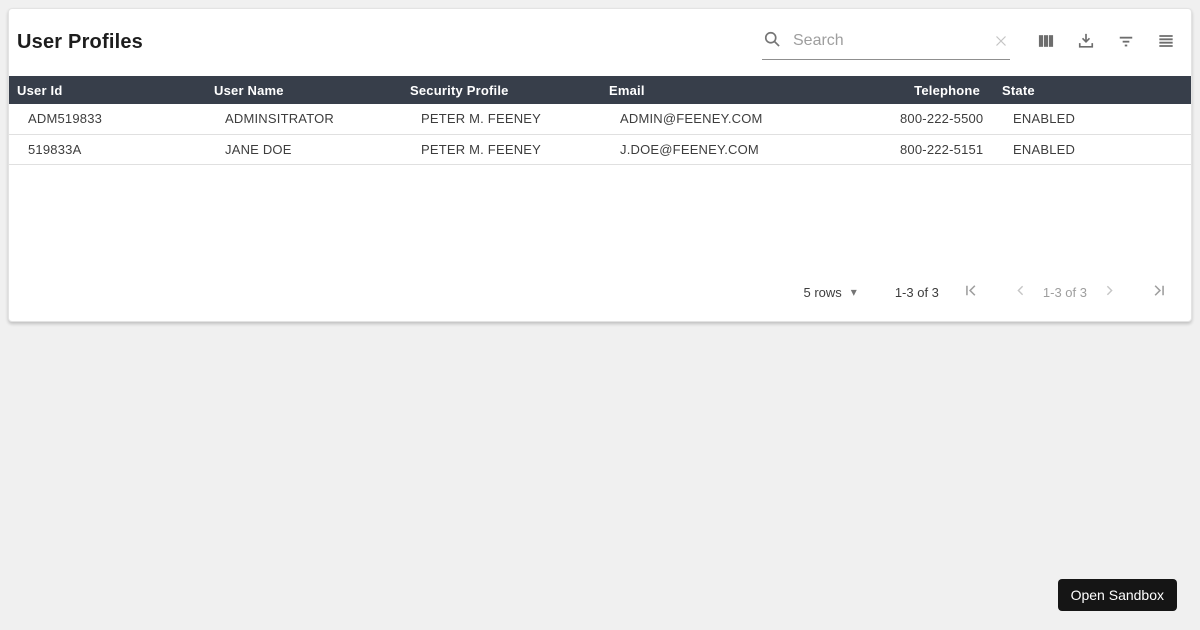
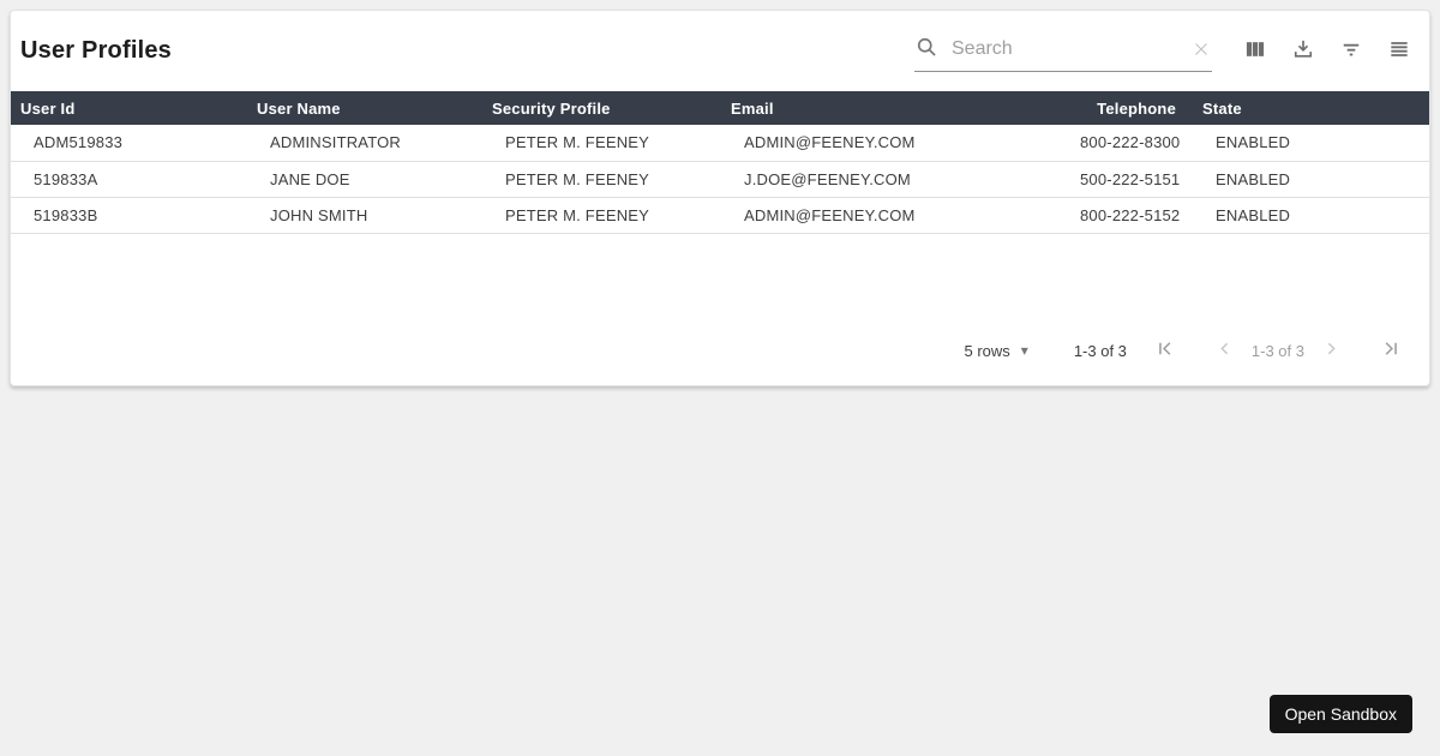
  User Profiles
  Search
  User Id	User Name	Security Profile	Email	Telephone	State
- ADM519833	ADMINSITRATOR	PETER M. FEENEY	ADMIN@FEENEY.COM	800-222-5500	ENABLED
+ ADM519833	ADMINSITRATOR	PETER M. FEENEY	ADMIN@FEENEY.COM	800-222-8300	ENABLED
- 519833A	JANE DOE	PETER M. FEENEY	J.DOE@FEENEY.COM	800-222-5151	ENABLED
+ 519833A	JANE DOE	PETER M. FEENEY	J.DOE@FEENEY.COM	500-222-5151	ENABLED
+ 519833B	JOHN SMITH	PETER M. FEENEY	ADMIN@FEENEY.COM	800-222-5152	ENABLED
  5 rows
  ▾
  1-3 of 3
  1-3 of 3
  Open Sandbox
